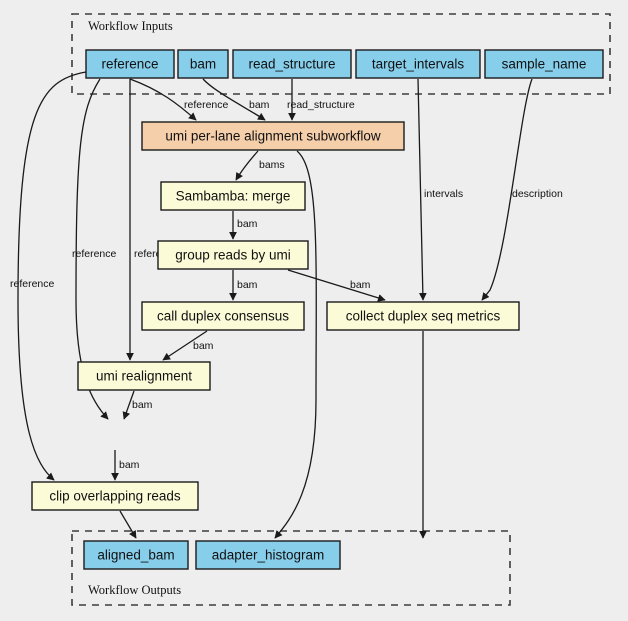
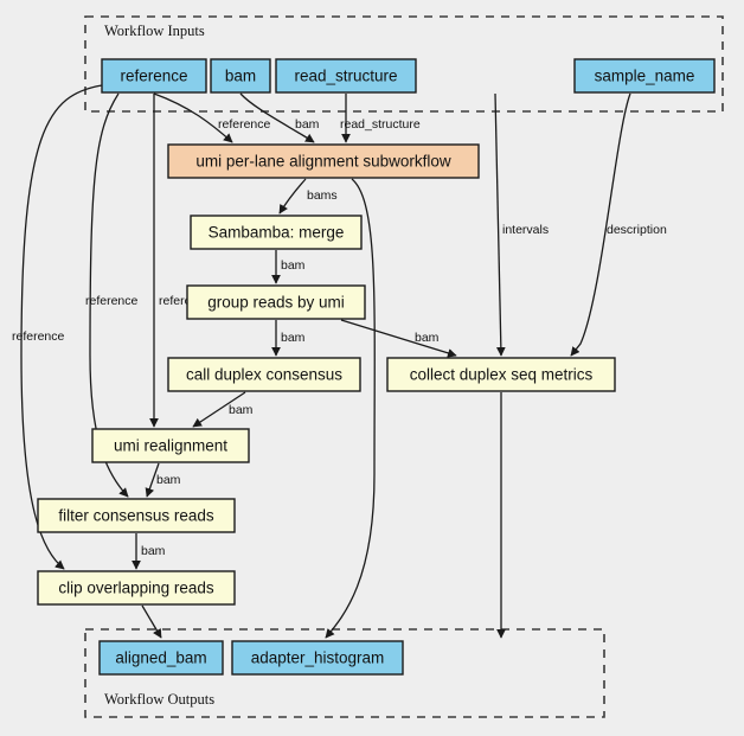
  Workflow Inputs
  Workflow Outputs
  reference
  bam
  read_structure
  reference
  reference
  bams
  bam
  bam
  bam
  bam
  bam
  bam
  intervals
  description
  reference
  bam
  read_structure
- target_intervals
  sample_name
  umi per-lane alignment subworkflow
  Sambamba: merge
  group reads by umi
  call duplex consensus
  collect duplex seq metrics
  umi realignment
+ filter consensus reads
  clip overlapping reads
  aligned_bam
  adapter_histogram
